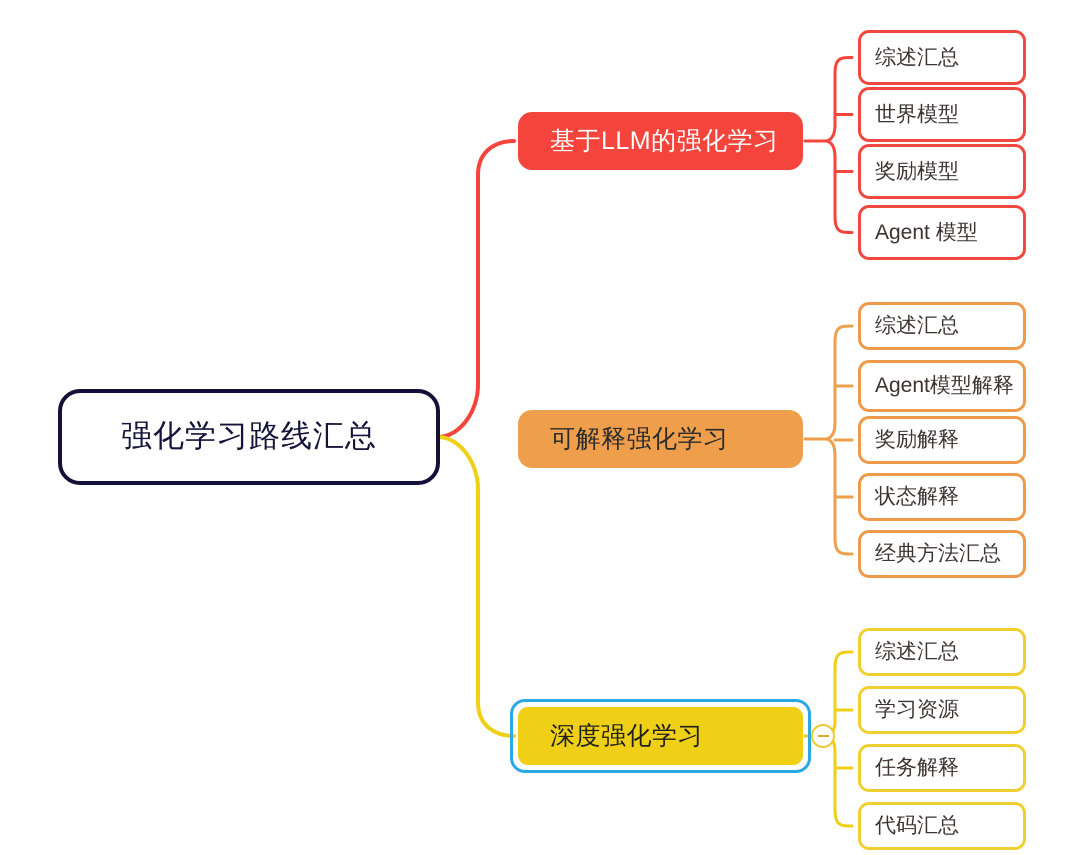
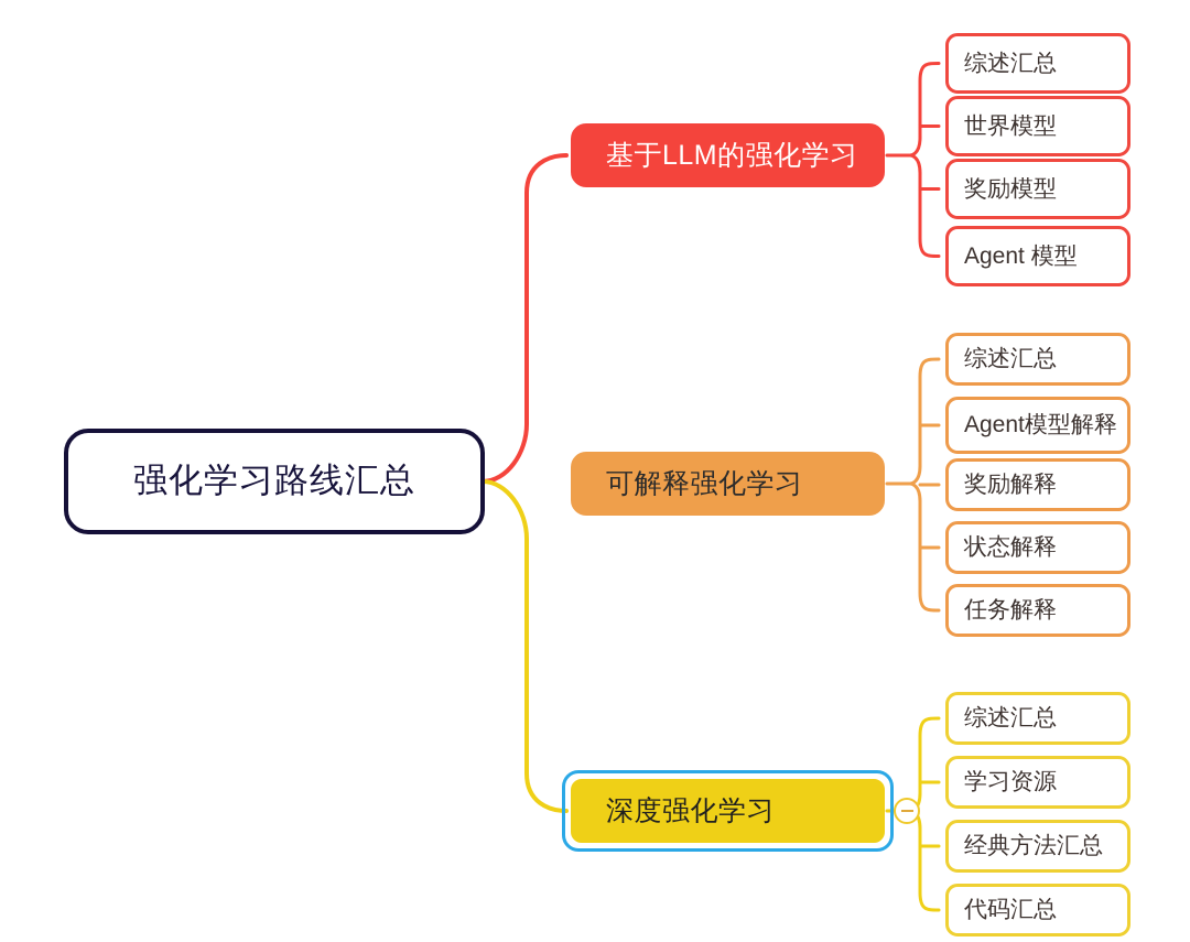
  强化学习路线汇总
  基于LLM的强化学习
  综述汇总
  世界模型
  奖励模型
  Agent 模型
  可解释强化学习
  综述汇总
  Agent模型解释
  奖励解释
  状态解释
- 经典方法汇总
+ 任务解释
  深度强化学习
  综述汇总
  学习资源
- 任务解释
+ 经典方法汇总
  代码汇总
